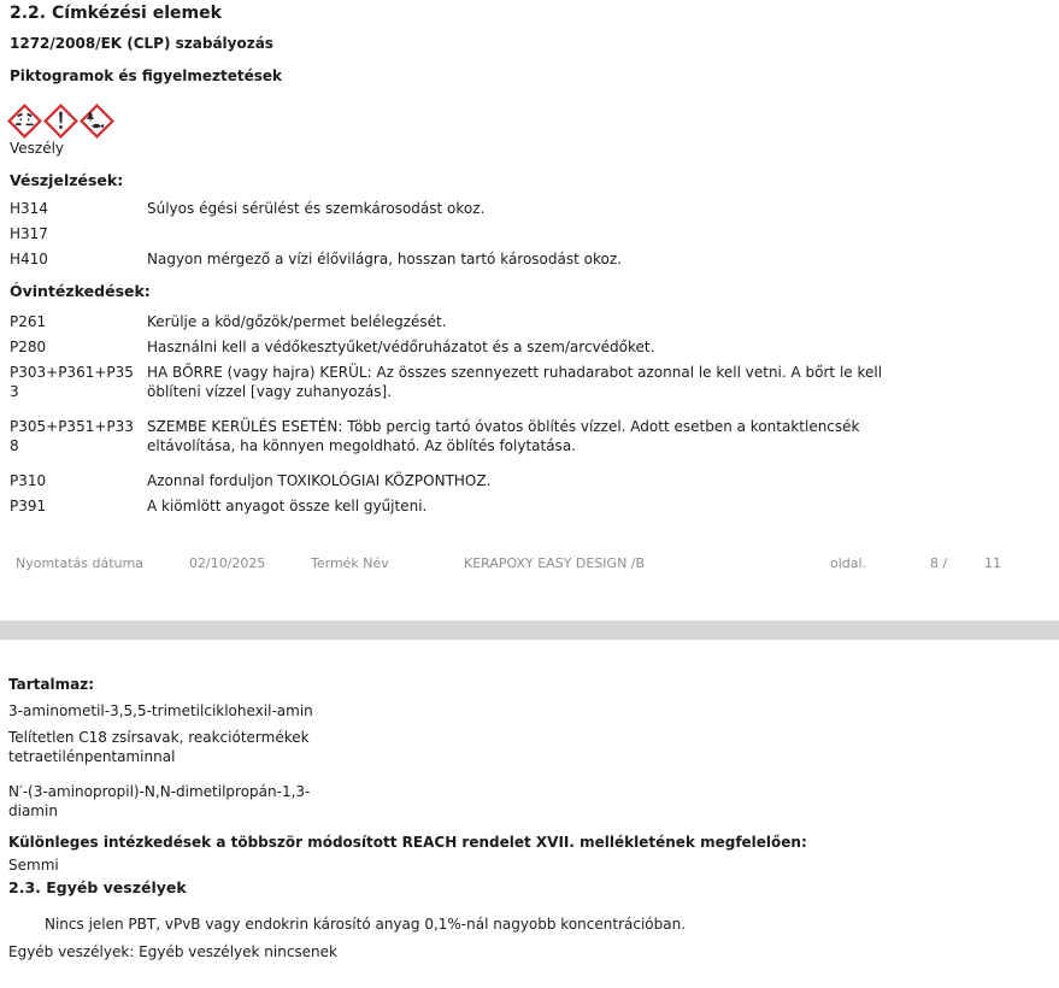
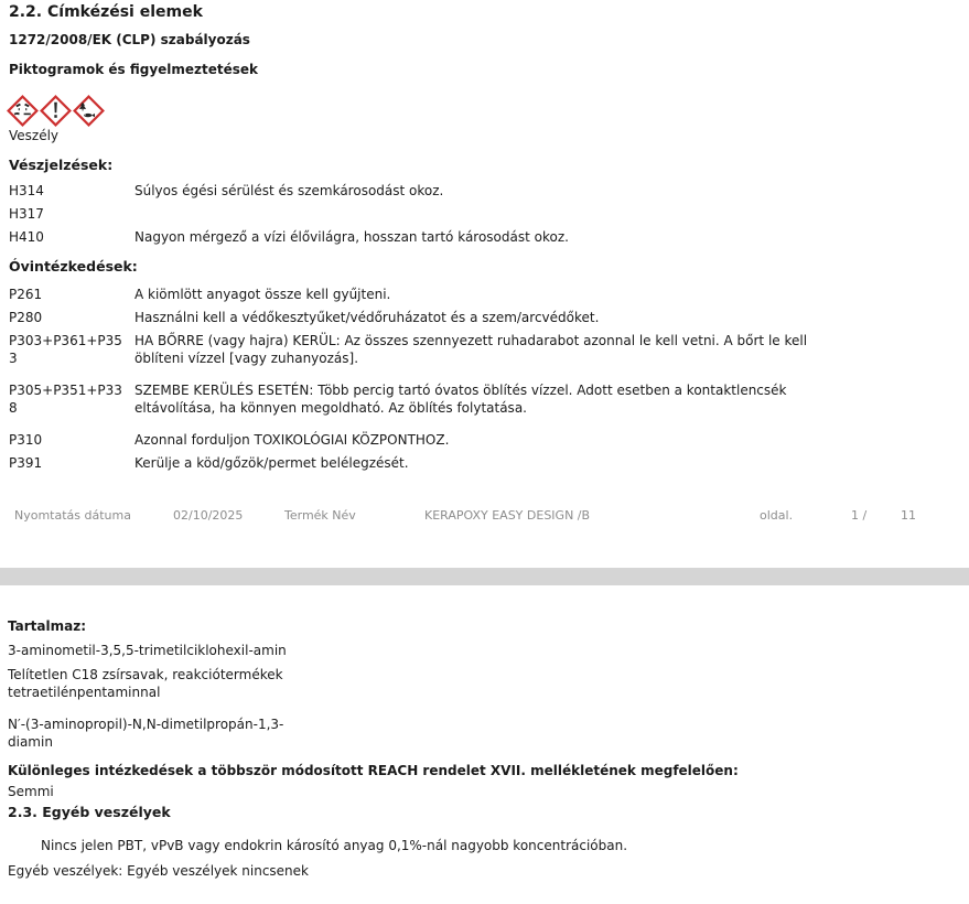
  2.2. Címkézési elemek
  1272/2008/EK (CLP) szabályozás
  Piktogramok és figyelmeztetések
  Veszély
  Vészjelzések:
  H314
  Súlyos égési sérülést és szemkárosodást okoz.
  H317
  H410
  Nagyon mérgező a vízi élővilágra, hosszan tartó károsodást okoz.
  Óvintézkedések:
  P261
- Kerülje a köd/gőzök/permet belélegzését.
+ A kiömlött anyagot össze kell gyűjteni.
  P280
  Használni kell a védőkesztyűket/védőruházatot és a szem/arcvédőket.
  P303+P361+P353
  HA BŐRRE (vagy hajra) KERÜL: Az összes szennyezett ruhadarabot azonnal le kell vetni. A bőrt le kell öblíteni vízzel [vagy zuhanyozás].
  P305+P351+P338
  SZEMBE KERÜLÉS ESETÉN: Több percig tartó óvatos öblítés vízzel. Adott esetben a kontaktlencsék eltávolítása, ha könnyen megoldható. Az öblítés folytatása.
  P310
  Azonnal forduljon TOXIKOLÓGIAI KÖZPONTHOZ.
  P391
- A kiömlött anyagot össze kell gyűjteni.
+ Kerülje a köd/gőzök/permet belélegzését.
  Nyomtatás dátuma
  02/10/2025
  Termék Név
  KERAPOXY EASY DESIGN /B
  oldal.
- 8 /
+ 1 /
  11
  Tartalmaz:
  3-aminometil-3,5,5-trimetilciklohexil-amin
  Telítetlen C18 zsírsavak, reakciótermékek tetraetilénpentaminnal
  N′-(3-aminopropil)-N,N-dimetilpropán-1,3-diamin
  Különleges intézkedések a többször módosított REACH rendelet XVII. mellékletének megfelelően:
  Semmi
  2.3. Egyéb veszélyek
  Nincs jelen PBT, vPvB vagy endokrin károsító anyag 0,1%-nál nagyobb koncentrációban.
  Egyéb veszélyek: Egyéb veszélyek nincsenek
